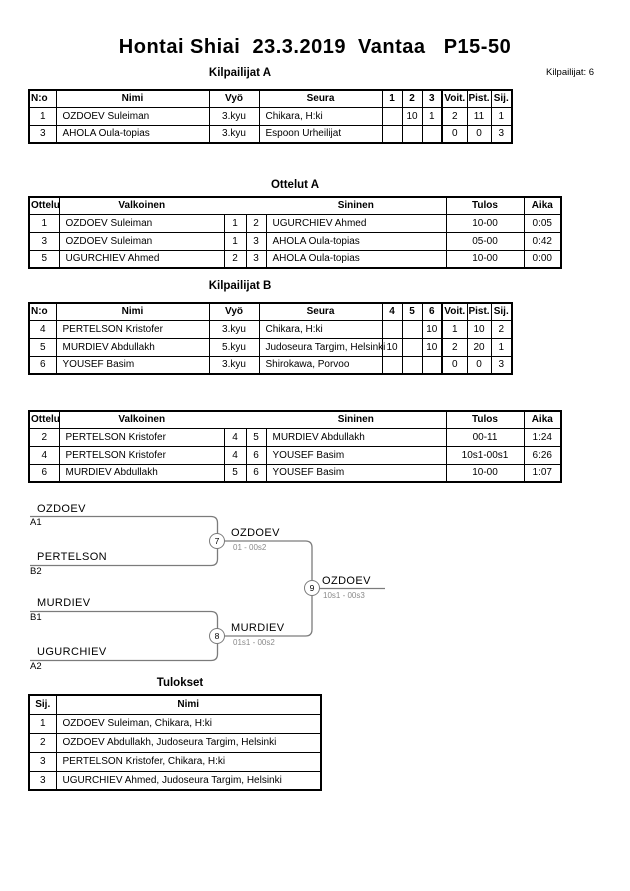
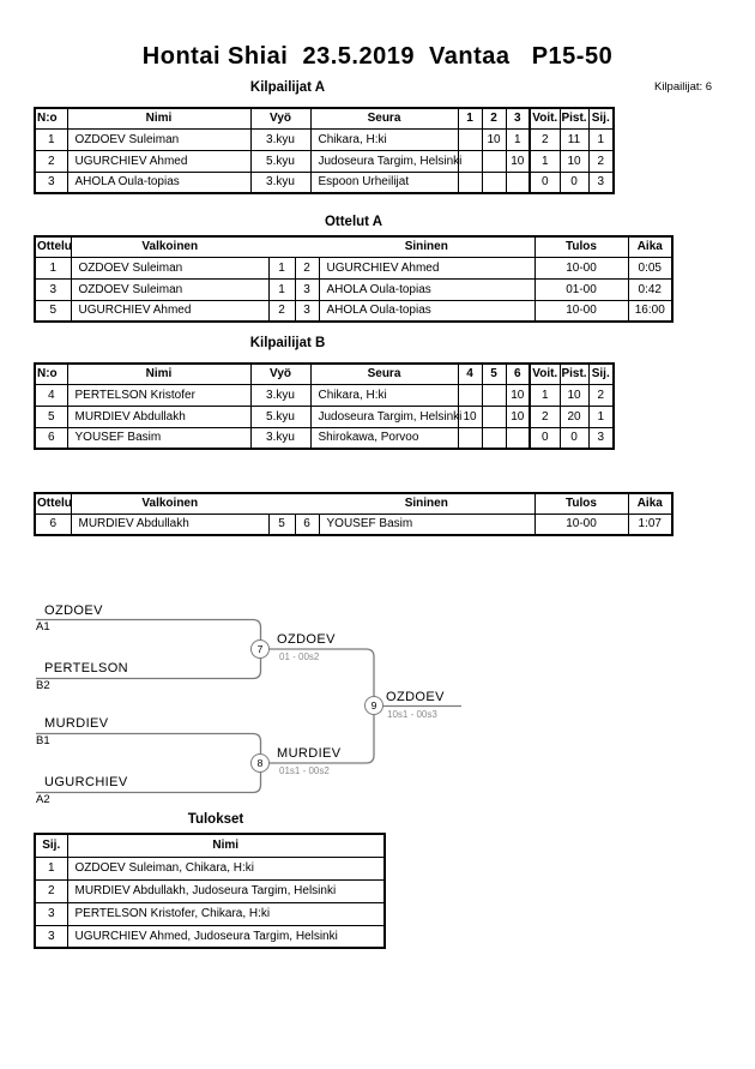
- Hontai Shiai 23.3.2019 Vantaa P15-50
+ Hontai Shiai 23.5.2019 Vantaa P15-50
  Kilpailijat: 6
  Kilpailijat A
  N:o	Nimi	Vyö	Seura	1	2	3	Voit.	Pist.	Sij.
  1	OZDOEV Suleiman	3.kyu	Chikara, H:ki		10	1	2	11	1
+ 2	UGURCHIEV Ahmed	5.kyu	Judoseura Targim, Helsinki			10	1	10	2
  3	AHOLA Oula-topias	3.kyu	Espoon Urheilijat				0	0	3
  Ottelut A
  Ottelu	Valkoinen			Sininen	Tulos	Aika
  1	OZDOEV Suleiman	1	2	UGURCHIEV Ahmed	10-00	0:05
- 3	OZDOEV Suleiman	1	3	AHOLA Oula-topias	05-00	0:42
+ 3	OZDOEV Suleiman	1	3	AHOLA Oula-topias	01-00	0:42
- 5	UGURCHIEV Ahmed	2	3	AHOLA Oula-topias	10-00	0:00
+ 5	UGURCHIEV Ahmed	2	3	AHOLA Oula-topias	10-00	16:00
  Kilpailijat B
  N:o	Nimi	Vyö	Seura	4	5	6	Voit.	Pist.	Sij.
  4	PERTELSON Kristofer	3.kyu	Chikara, H:ki			10	1	10	2
  5	MURDIEV Abdullakh	5.kyu	Judoseura Targim, Helsinki	10		10	2	20	1
  6	YOUSEF Basim	3.kyu	Shirokawa, Porvoo				0	0	3
  Ottelu	Valkoinen			Sininen	Tulos	Aika
- 2	PERTELSON Kristofer	4	5	MURDIEV Abdullakh	00-11	1:24
- 4	PERTELSON Kristofer	4	6	YOUSEF Basim	10s1-00s1	6:26
  6	MURDIEV Abdullakh	5	6	YOUSEF Basim	10-00	1:07
  OZDOEV
  A1
  PERTELSON
  B2
  MURDIEV
  B1
  UGURCHIEV
  A2
  7
  OZDOEV
  01 - 00s2
  8
  MURDIEV
  01s1 - 00s2
  9
  OZDOEV
  10s1 - 00s3
  Tulokset
  Sij.	Nimi
  1	OZDOEV Suleiman, Chikara, H:ki
- 2	OZDOEV Abdullakh, Judoseura Targim, Helsinki
+ 2	MURDIEV Abdullakh, Judoseura Targim, Helsinki
  3	PERTELSON Kristofer, Chikara, H:ki
  3	UGURCHIEV Ahmed, Judoseura Targim, Helsinki
